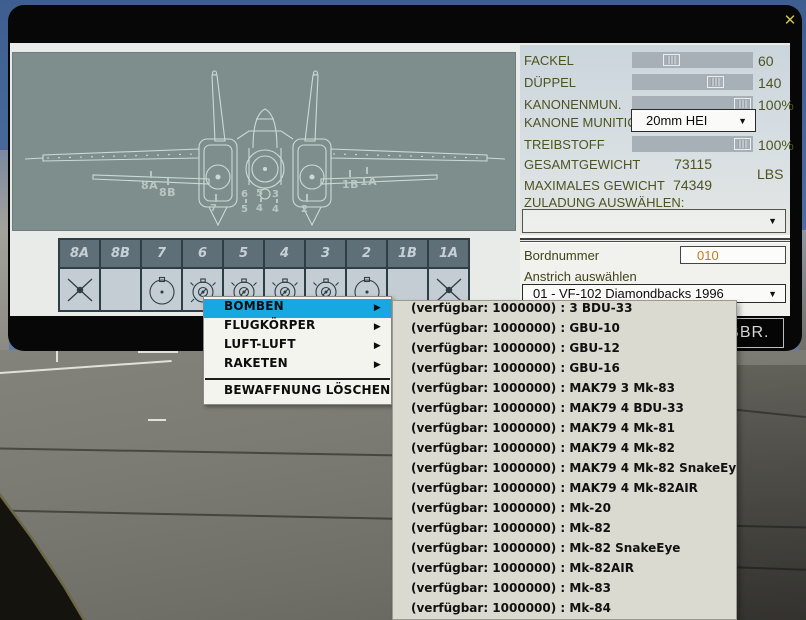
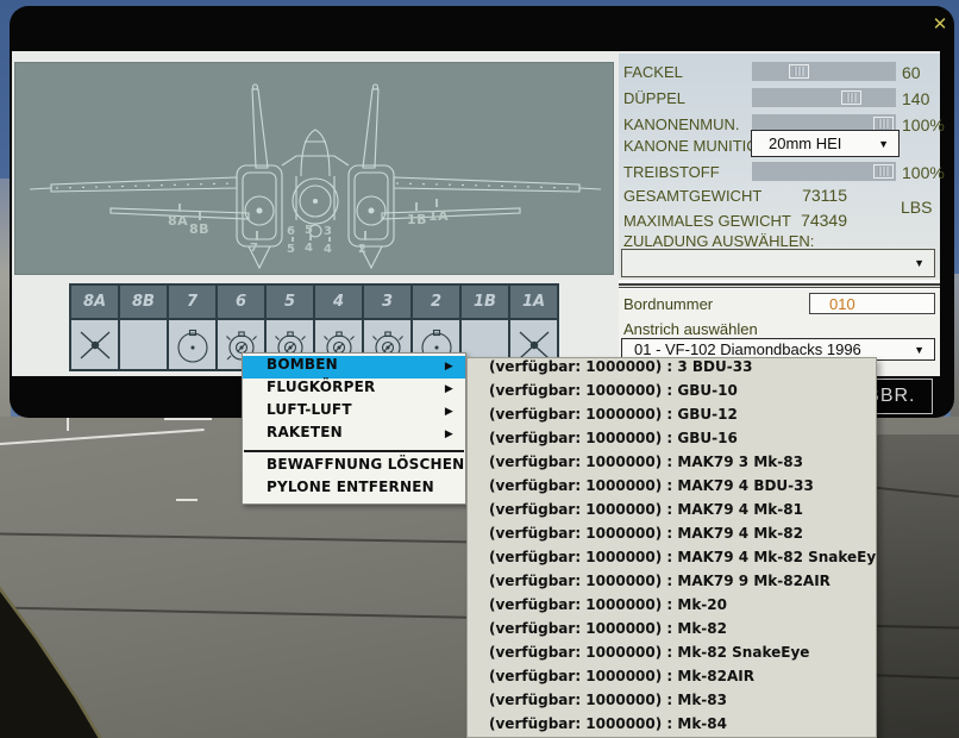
  ✕
  8A
  8B
  7
  6
  5
  3
  5
  4
  4
  2
  1B
  1A
  8A
  8B
  7
  6
  5
  4
  3
  2
  1B
  1A
  FACKEL
  60
  DÜPPEL
  140
  KANONENMUN.
  100%
  KANONE MUNITI
  20mm HEI
  ▼
  TREIBSTOFF
  100%
  GESAMTGEWICHT
  73115
  MAXIMALES GEWICHT
  74349
  LBS
  ZULADUNG AUSWÄHLEN:
  ▼
  Bordnummer
  010
  Anstrich auswählen
  01 - VF-102 Diamondbacks 1996
  ▼
  BOMBEN
  ▶
  FLUGKÖRPER
  ▶
  LUFT-LUFT
  ▶
  RAKETEN
  ▶
  BEWAFFNUNG LÖSCHEN
+ PYLONE ENTFERNEN
  (verfügbar: 1000000) : 3 BDU-33
  (verfügbar: 1000000) : GBU-10
  (verfügbar: 1000000) : GBU-12
  (verfügbar: 1000000) : GBU-16
  (verfügbar: 1000000) : MAK79 3 Mk-83
  (verfügbar: 1000000) : MAK79 4 BDU-33
  (verfügbar: 1000000) : MAK79 4 Mk-81
  (verfügbar: 1000000) : MAK79 4 Mk-82
  (verfügbar: 1000000) : MAK79 4 Mk-82 SnakeEy
- (verfügbar: 1000000) : MAK79 4 Mk-82AIR
+ (verfügbar: 1000000) : MAK79 9 Mk-82AIR
  (verfügbar: 1000000) : Mk-20
  (verfügbar: 1000000) : Mk-82
  (verfügbar: 1000000) : Mk-82 SnakeEye
  (verfügbar: 1000000) : Mk-82AIR
  (verfügbar: 1000000) : Mk-83
  (verfügbar: 1000000) : Mk-84
